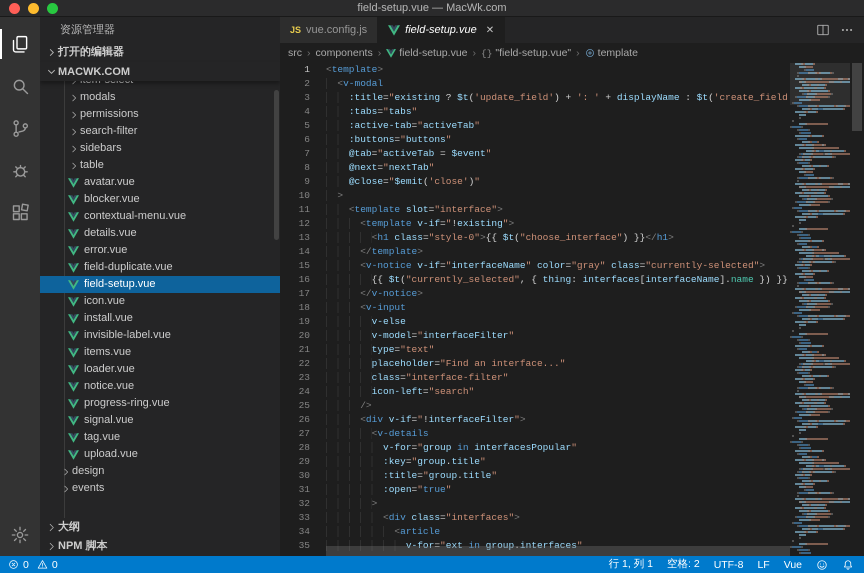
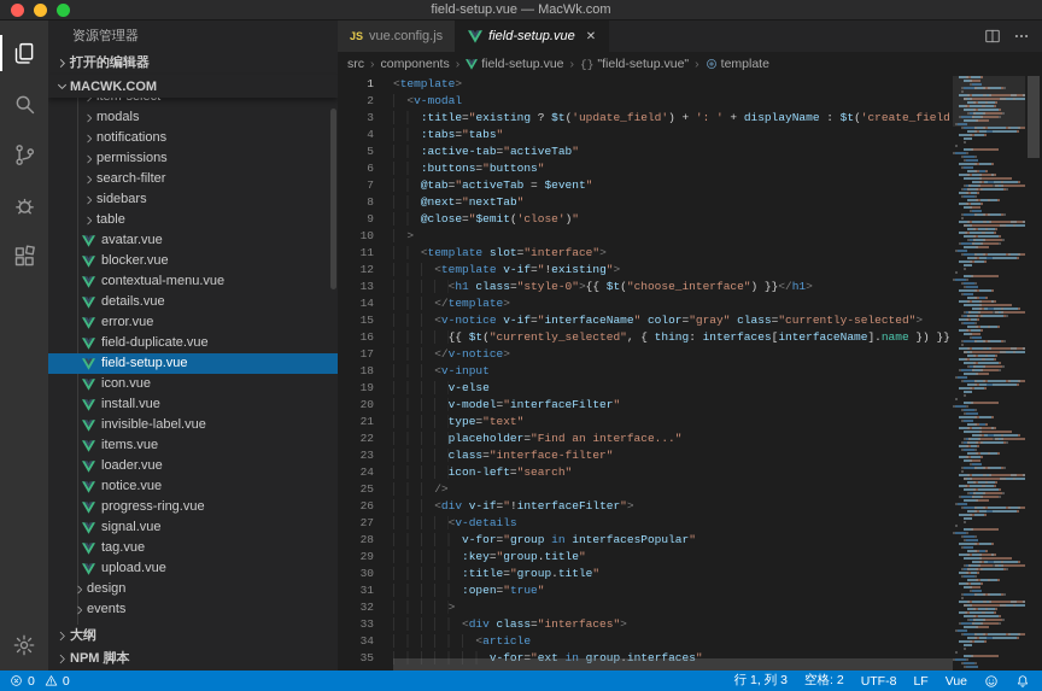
  field-setup.vue — MacWk.com
  资源管理器
  打开的编辑器
  MACWK.COM
  modals
+ notifications
  permissions
  search-filter
  sidebars
  table
  avatar.vue
  blocker.vue
  contextual-menu.vue
  details.vue
  error.vue
  field-duplicate.vue
  field-setup.vue
  icon.vue
  install.vue
  invisible-label.vue
  items.vue
  loader.vue
  notice.vue
  progress-ring.vue
  signal.vue
  tag.vue
  upload.vue
  design
  events
  大纲
  NPM 脚本
  JS
  vue.config.js
  field-setup.vue
  ✕
  src
  ›
  components
  ›
  field-setup.vue
  ›
  {}
  "field-setup.vue"
  ›
  template
  1
  2
  3
  4
  5
  6
  7
  8
  9
  10
  11
  12
  13
  14
  15
  16
  17
  18
  19
  20
  21
  22
  23
  24
  25
  26
  27
  28
  29
  30
  31
  32
  33
  34
  35
  <template>
  <v-modal
  :title="existing ? $t('update_field') + ': ' + displayName : $t('create_field
  :tabs="tabs"
  :active-tab="activeTab"
  :buttons="buttons"
  @tab="activeTab = $event"
  @next="nextTab"
  @close="$emit('close')"
  >
  <template slot="interface">
  <template v-if="!existing">
  <h1 class="style-0">{{ $t("choose_interface") }}</h1>
  </template>
  <v-notice v-if="interfaceName" color="gray" class="currently-selected">
  {{ $t("currently_selected", { thing: interfaces[interfaceName].name }) }}
  </v-notice>
  <v-input
  v-else
  v-model="interfaceFilter"
  type="text"
  placeholder="Find an interface..."
  class="interface-filter"
  icon-left="search"
  />
  <div v-if="!interfaceFilter">
  <v-details
  v-for="group in interfacesPopular"
  :key="group.title"
  :title="group.title"
  :open="true"
  >
  <div class="interfaces">
  <article
  v-for="ext in group.interfaces"
  0
  0
- 行 1, 列 1
+ 行 1, 列 3
  空格: 2
  UTF-8
  LF
  Vue
